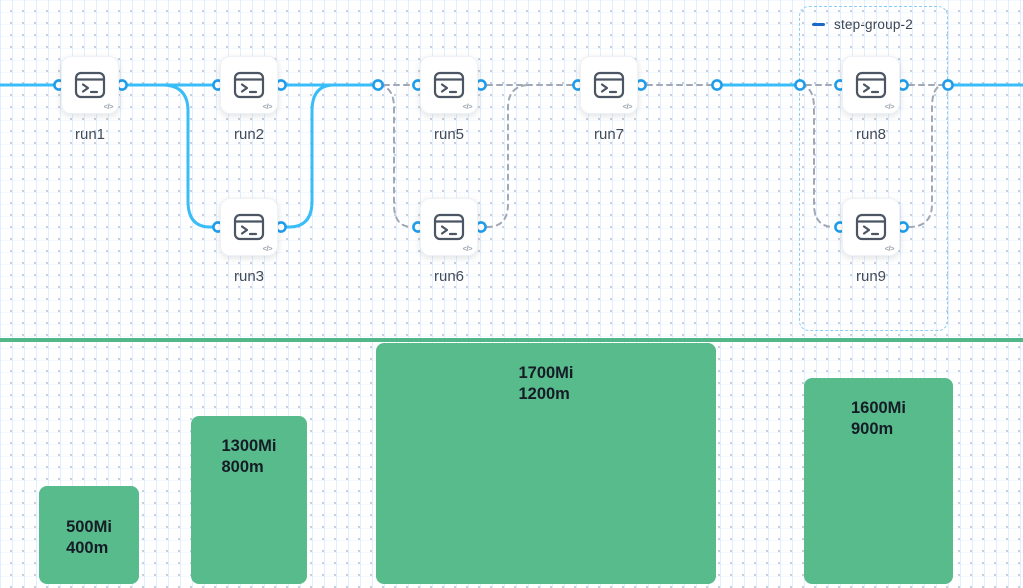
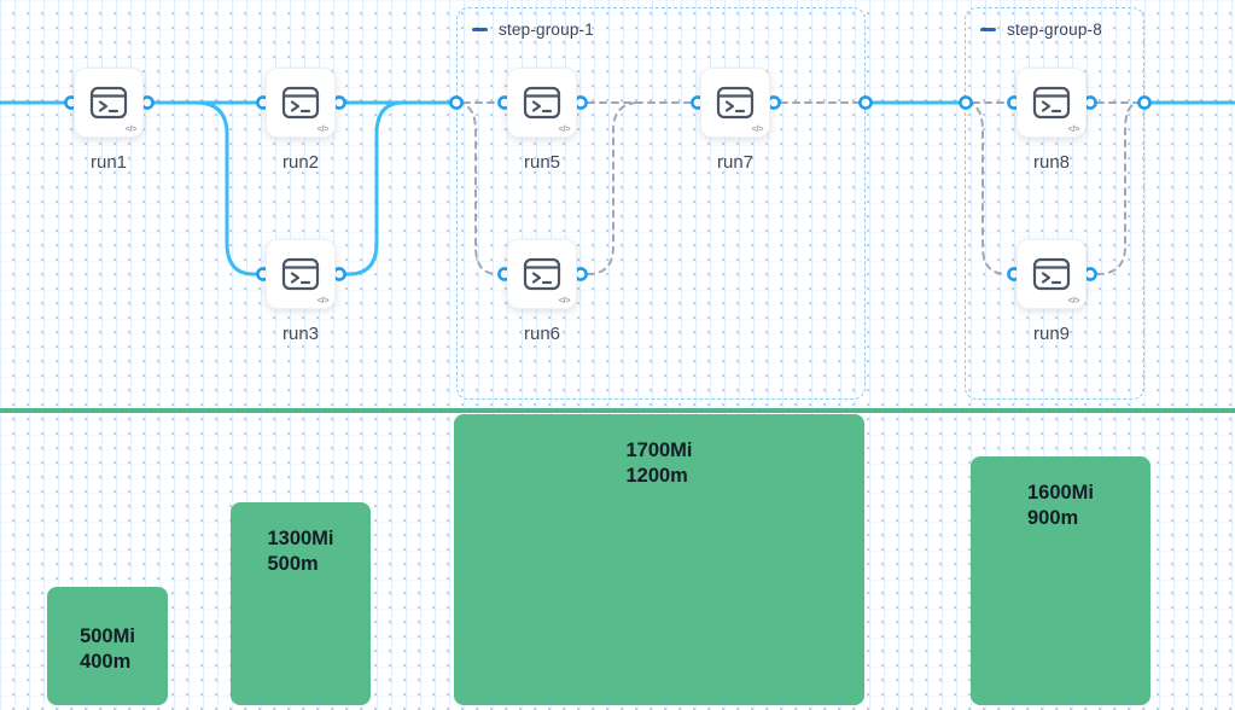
+ step-group-1
- step-group-2
+ step-group-8
  </>
  run1
  </>
  run2
  </>
  run3
  </>
  run5
  </>
  run6
  </>
  run7
  </>
  run8
  </>
  run9
  500Mi
  400m
  1300Mi
- 800m
+ 500m
  1700Mi
  1200m
  1600Mi
  900m
